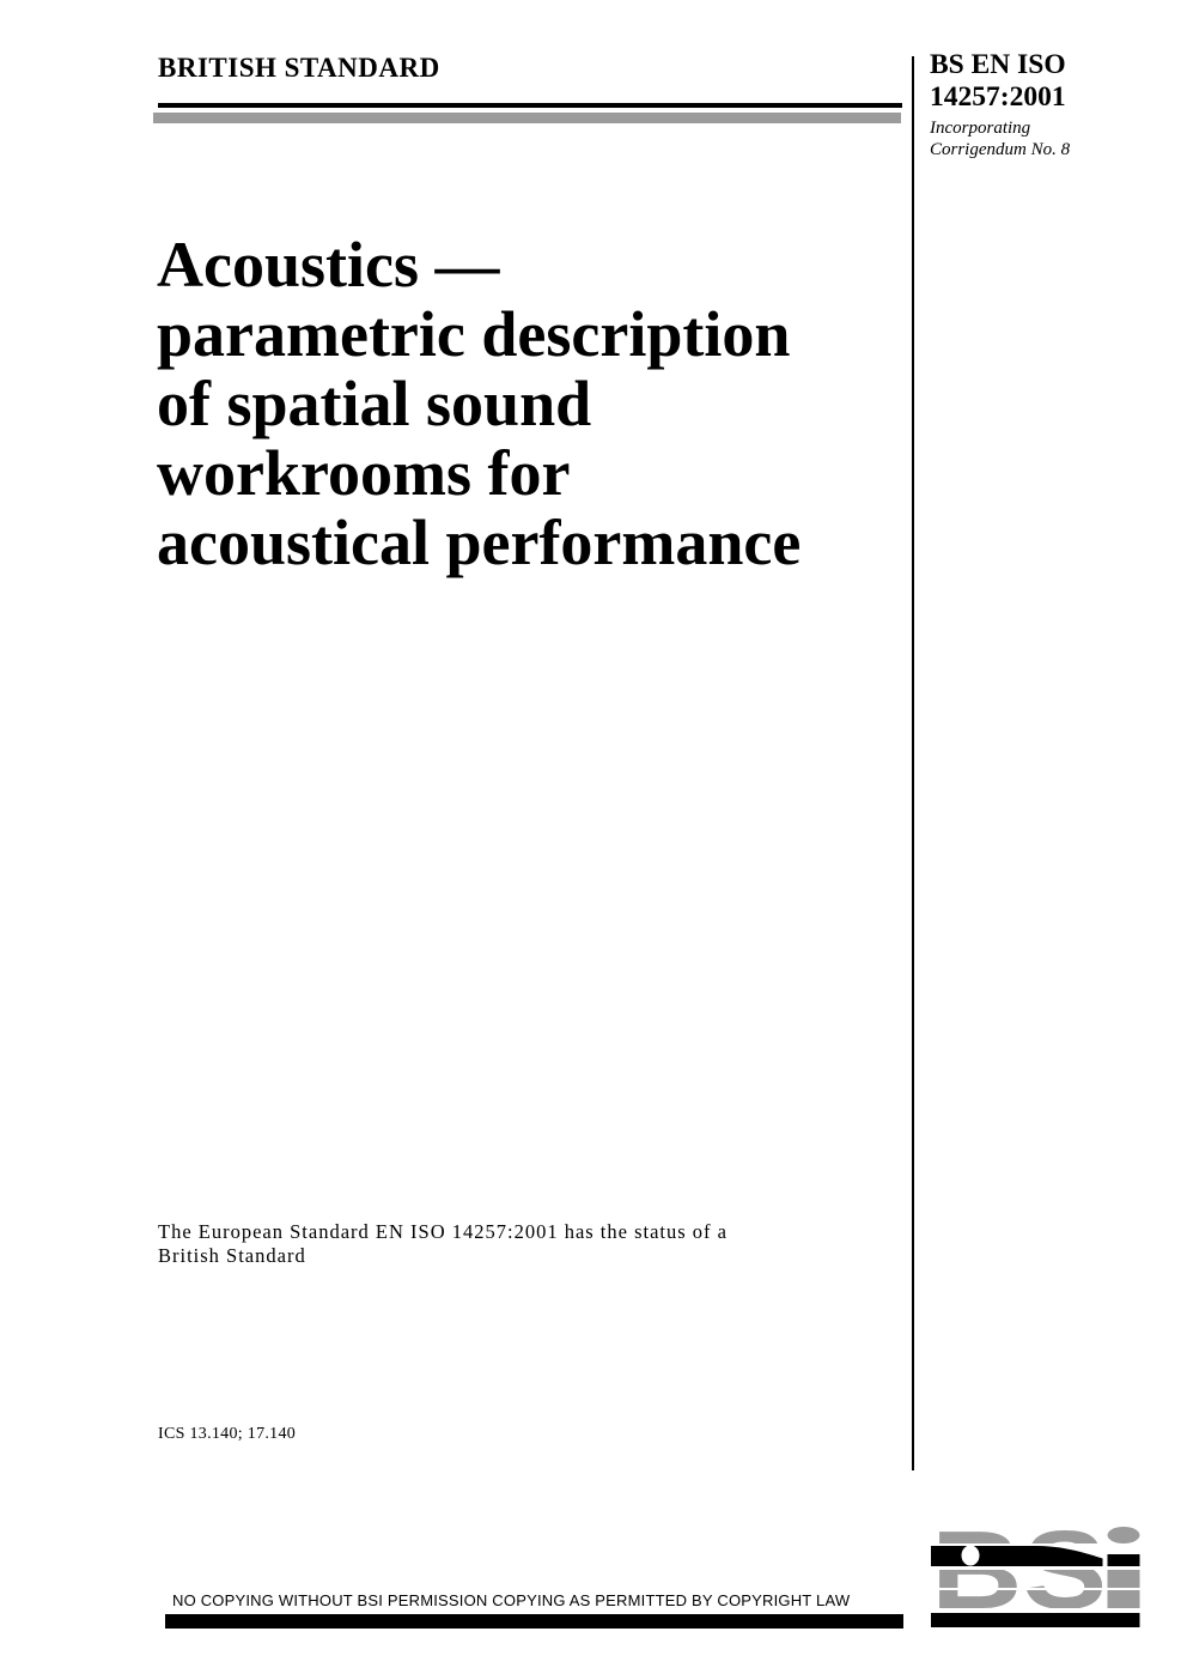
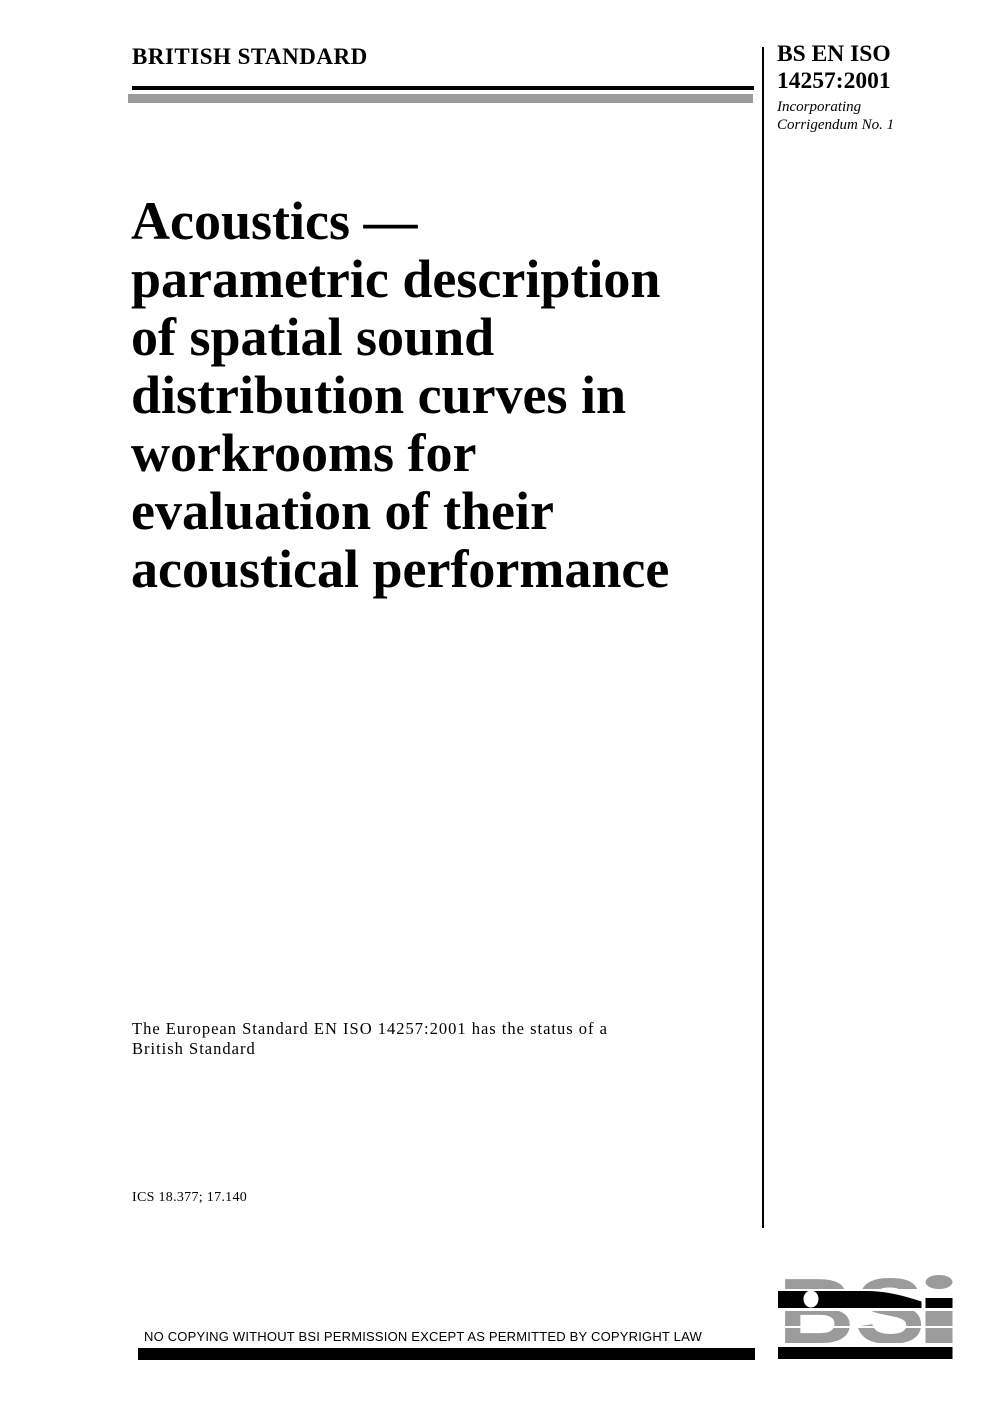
  BRITISH STANDARD
  BS EN ISO
  14257:2001
  Incorporating
- Corrigendum No. 8
+ Corrigendum No. 1
  Acoustics —
  parametric description
  of spatial sound
+ distribution curves in
  workrooms for
+ evaluation of their
  acoustical performance
  The European Standard EN ISO 14257:2001 has the status of a
  British Standard
- ICS 13.140; 17.140
+ ICS 18.377; 17.140
- NO COPYING WITHOUT BSI PERMISSION COPYING AS PERMITTED BY COPYRIGHT LAW
+ NO COPYING WITHOUT BSI PERMISSION EXCEPT AS PERMITTED BY COPYRIGHT LAW
